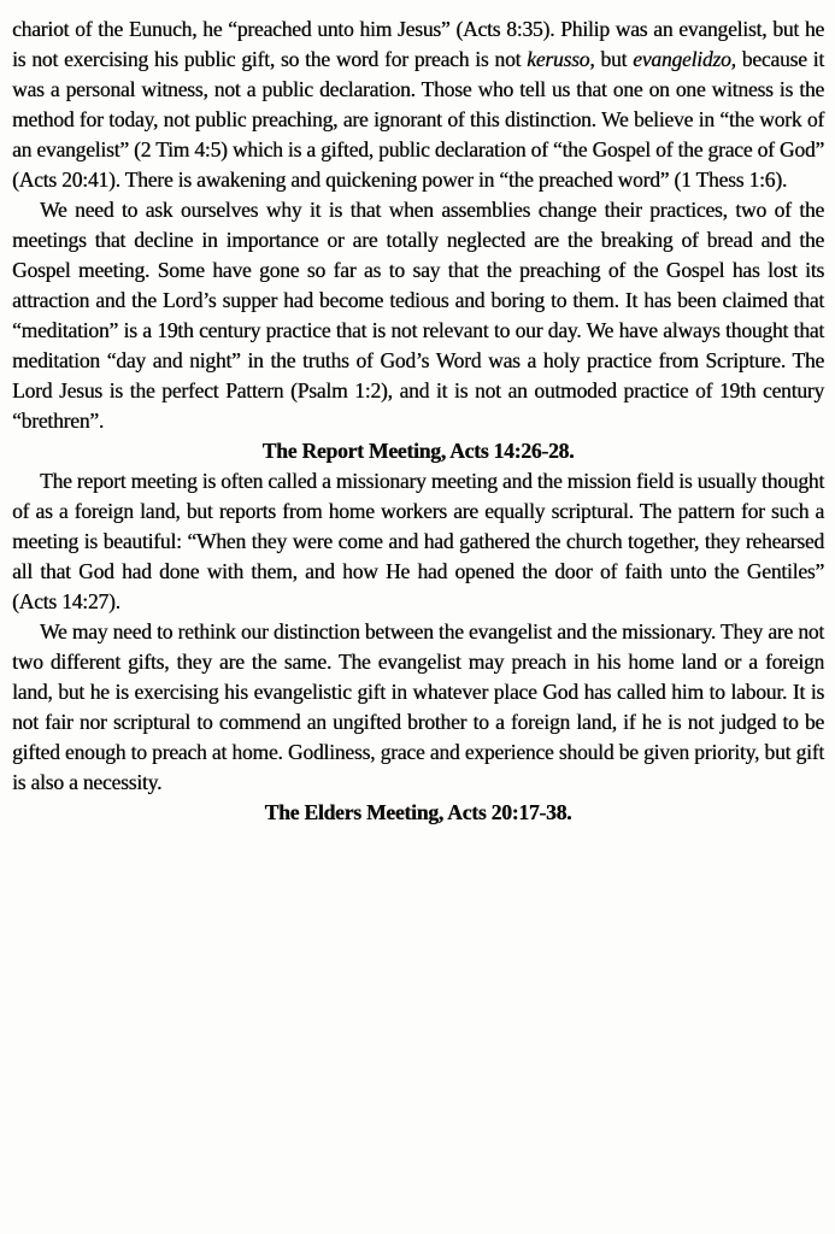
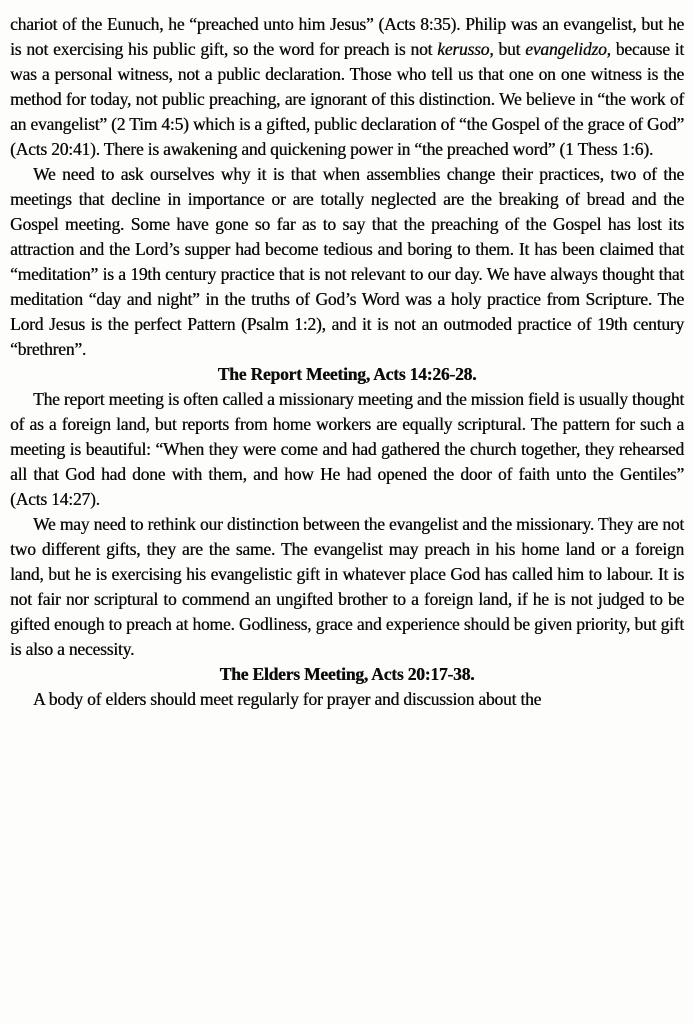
  chariot of the Eunuch, he “preached unto him Jesus” (Acts 8:35). Philip was an evangelist, but he is not exercising his public gift, so the word for preach is not kerusso, but evangelidzo, because it was a personal witness, not a public declaration. Those who tell us that one on one witness is the method for today, not public preaching, are ignorant of this distinction. We believe in “the work of an evangelist” (2 Tim 4:5) which is a gifted, public declaration of “the Gospel of the grace of God” (Acts 20:41). There is awakening and quickening power in “the preached word” (1 Thess 1:6).
  We need to ask ourselves why it is that when assemblies change their practices, two of the meetings that decline in importance or are totally neglected are the breaking of bread and the Gospel meeting. Some have gone so far as to say that the preaching of the Gospel has lost its attraction and the Lord’s supper had become tedious and boring to them. It has been claimed that “meditation” is a 19th century practice that is not relevant to our day. We have always thought that meditation “day and night” in the truths of God’s Word was a holy practice from Scripture. The Lord Jesus is the perfect Pattern (Psalm 1:2), and it is not an outmoded practice of 19th century “brethren”.
  The Report Meeting, Acts 14:26-28.
  The report meeting is often called a missionary meeting and the mission field is usually thought of as a foreign land, but reports from home workers are equally scriptural. The pattern for such a meeting is beautiful: “When they were come and had gathered the church together, they rehearsed all that God had done with them, and how He had opened the door of faith unto the Gentiles” (Acts 14:27).
  We may need to rethink our distinction between the evangelist and the missionary. They are not two different gifts, they are the same. The evangelist may preach in his home land or a foreign land, but he is exercising his evangelistic gift in whatever place God has called him to labour. It is not fair nor scriptural to commend an ungifted brother to a foreign land, if he is not judged to be gifted enough to preach at home. Godliness, grace and experience should be given priority, but gift is also a necessity.
  The Elders Meeting, Acts 20:17-38.
+ A body of elders should meet regularly for prayer and discussion about the
